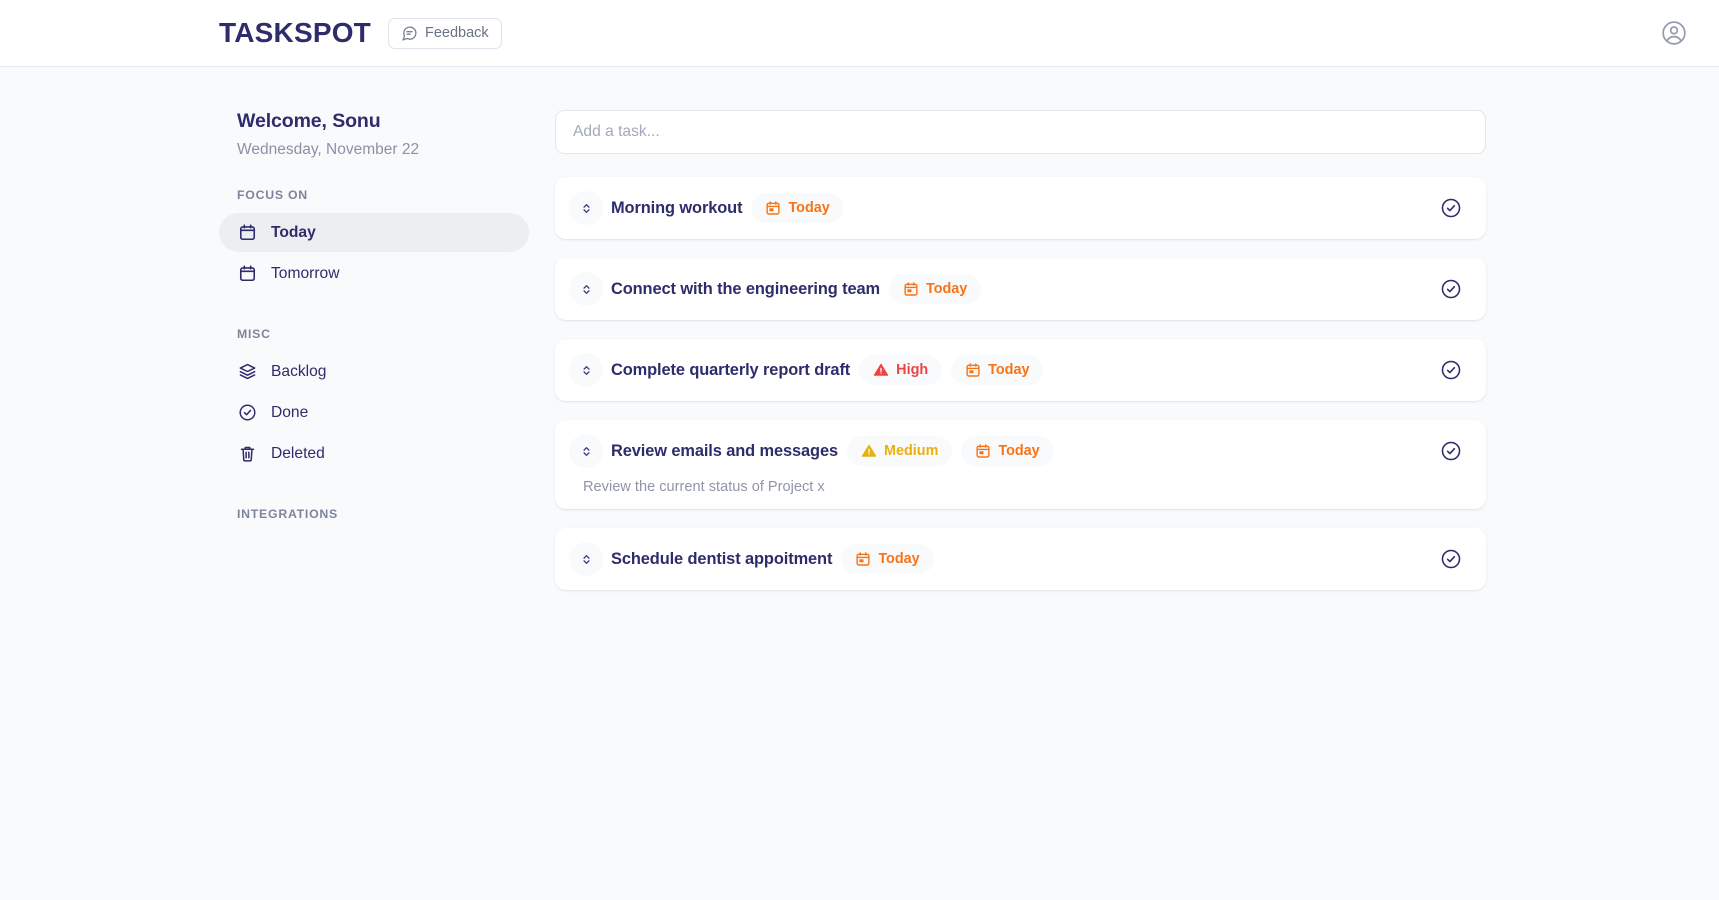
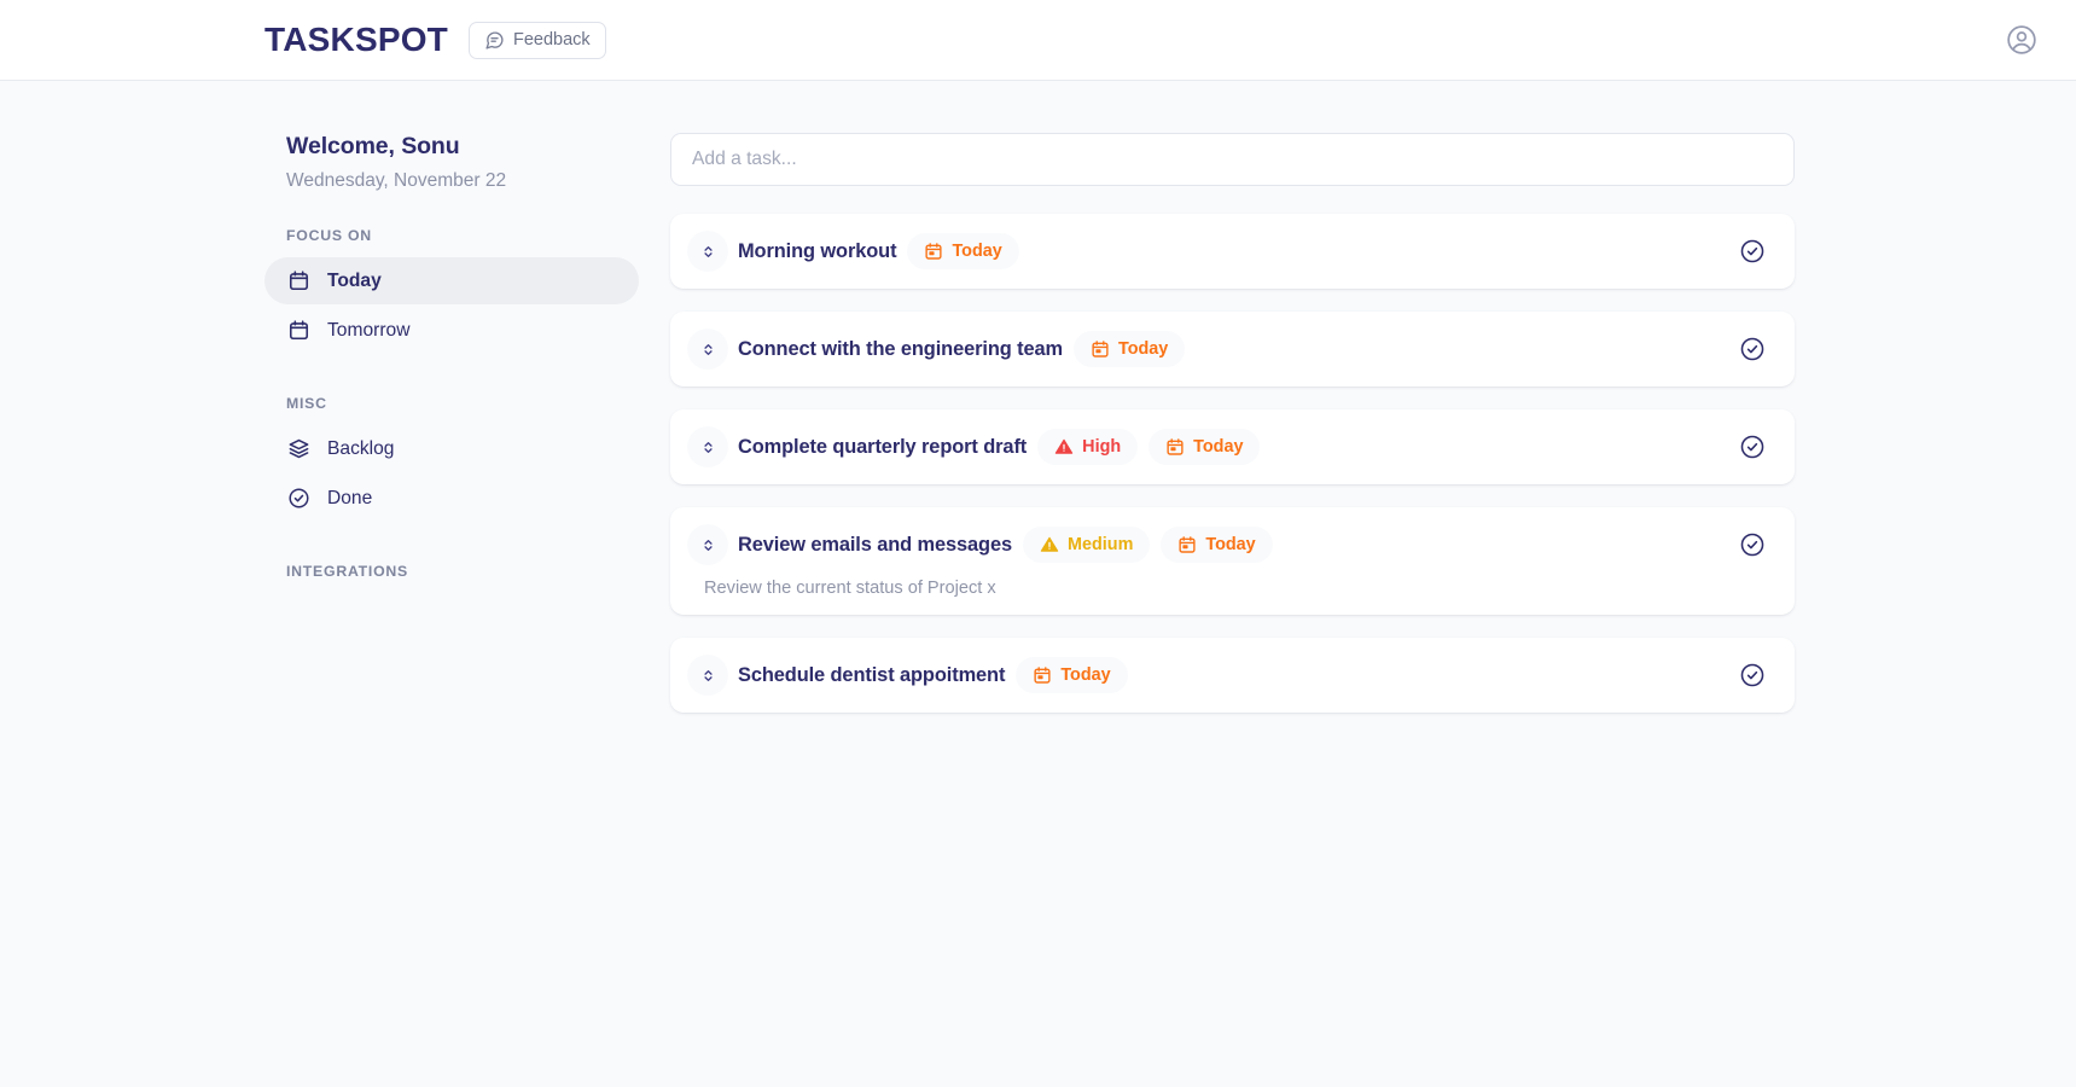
  TASKSPOT
  Feedback
  Welcome, Sonu
  Wednesday, November 22
  FOCUS ON
  Today
  Tomorrow
  MISC
  Backlog
  Done
- Deleted
  INTEGRATIONS
  Add a task...
  Morning workout
  Today
  Connect with the engineering team
  Today
  Complete quarterly report draft
  High
  Today
  Review emails and messages
  Medium
  Today
  Review the current status of Project x
  Schedule dentist appoitment
  Today
